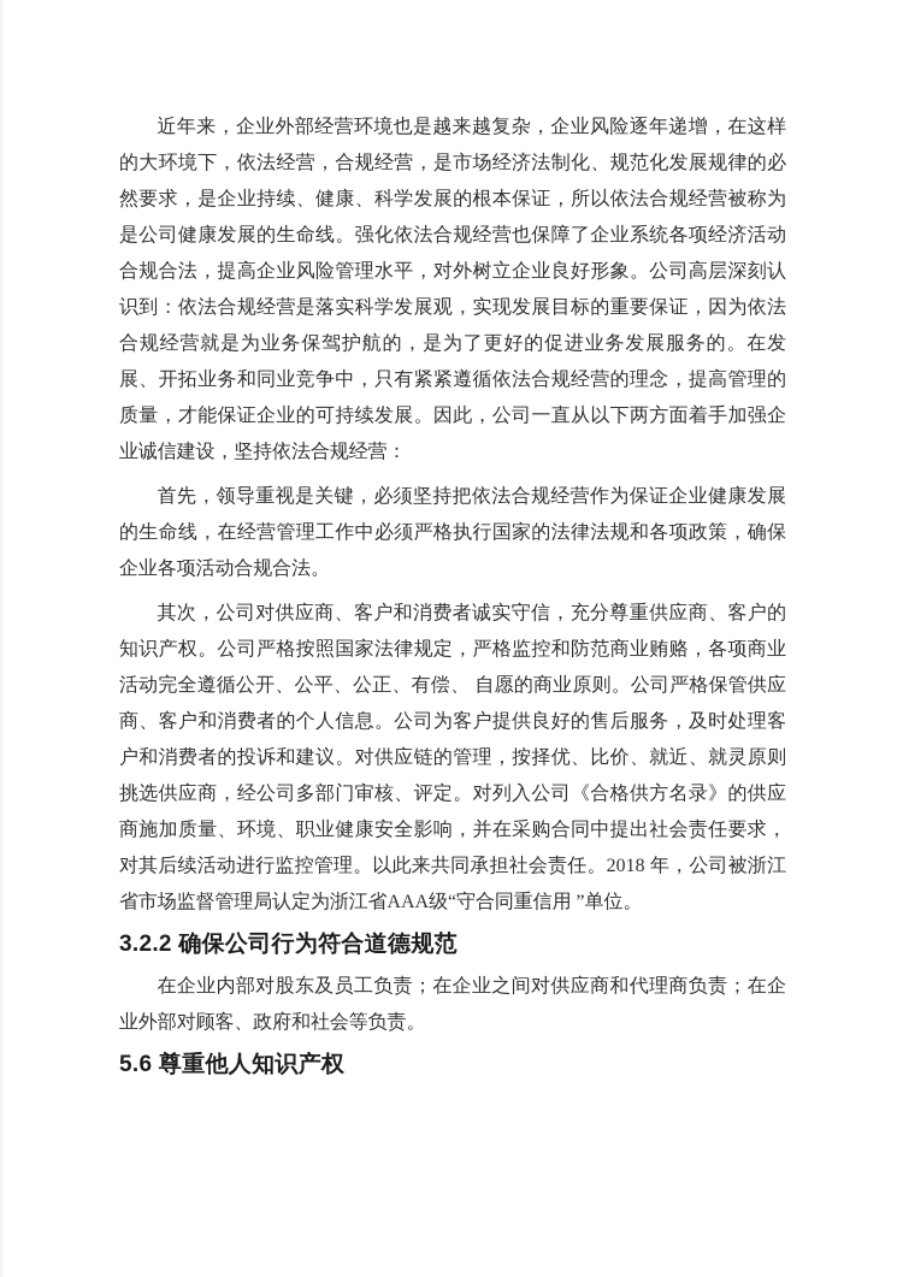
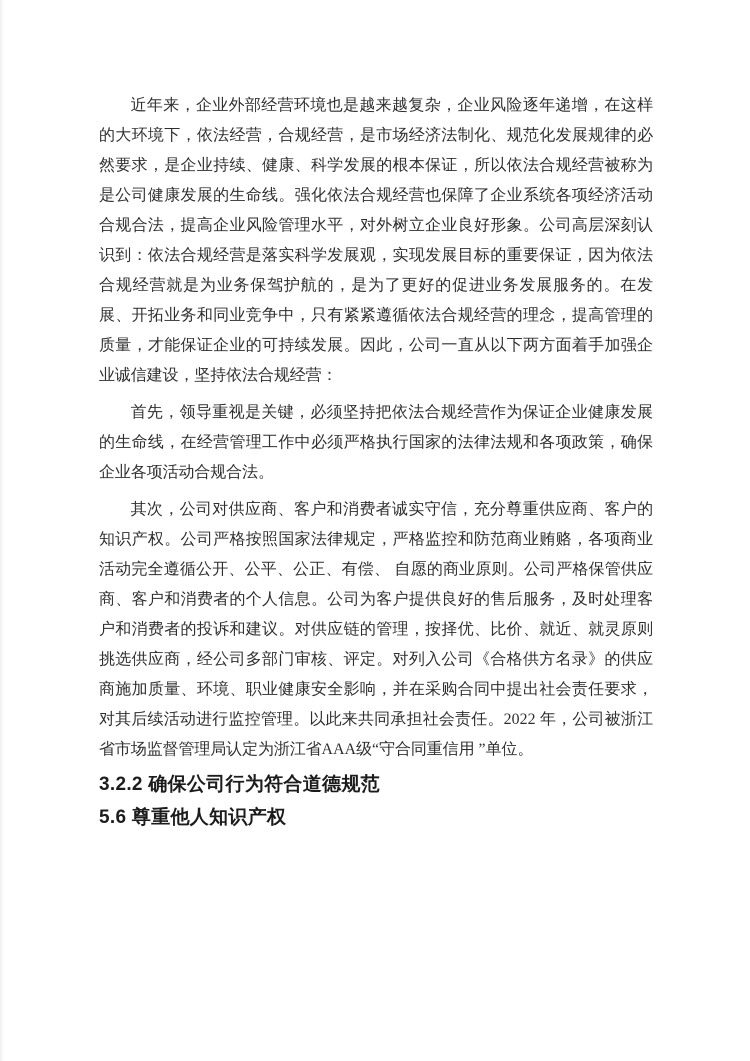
  近年来，企业外部经营环境也是越来越复杂，企业风险逐年递增，在这样的大环境下，依法经营，合规经营，是市场经济法制化、规范化发展规律的必然要求，是企业持续、健康、科学发展的根本保证，所以依法合规经营被称为是公司健康发展的生命线。强化依法合规经营也保障了企业系统各项经济活动合规合法，提高企业风险管理水平，对外树立企业良好形象。公司高层深刻认识到：依法合规经营是落实科学发展观，实现发展目标的重要保证，因为依法合规经营就是为业务保驾护航的，是为了更好的促进业务发展服务的。在发展、开拓业务和同业竞争中，只有紧紧遵循依法合规经营的理念，提高管理的质量，才能保证企业的可持续发展。因此，公司一直从以下两方面着手加强企业诚信建设，坚持依法合规经营：
  首先，领导重视是关键，必须坚持把依法合规经营作为保证企业健康发展的生命线，在经营管理工作中必须严格执行国家的法律法规和各项政策，确保企业各项活动合规合法。
- 其次，公司对供应商、客户和消费者诚实守信，充分尊重供应商、客户的知识产权。公司严格按照国家法律规定，严格监控和防范商业贿赂，各项商业活动完全遵循公开、公平、公正、有偿、 自愿的商业原则。公司严格保管供应商、客户和消费者的个人信息。公司为客户提供良好的售后服务，及时处理客户和消费者的投诉和建议。对供应链的管理，按择优、比价、就近、就灵原则挑选供应商，经公司多部门审核、评定。对列入公司《合格供方名录》的供应商施加质量、环境、职业健康安全影响，并在采购合同中提出社会责任要求，对其后续活动进行监控管理。以此来共同承担社会责任。2018 年，公司被浙江省市场监督管理局认定为浙江省AAA级“守合同重信用 ”单位。
+ 其次，公司对供应商、客户和消费者诚实守信，充分尊重供应商、客户的知识产权。公司严格按照国家法律规定，严格监控和防范商业贿赂，各项商业活动完全遵循公开、公平、公正、有偿、 自愿的商业原则。公司严格保管供应商、客户和消费者的个人信息。公司为客户提供良好的售后服务，及时处理客户和消费者的投诉和建议。对供应链的管理，按择优、比价、就近、就灵原则挑选供应商，经公司多部门审核、评定。对列入公司《合格供方名录》的供应商施加质量、环境、职业健康安全影响，并在采购合同中提出社会责任要求，对其后续活动进行监控管理。以此来共同承担社会责任。2022 年，公司被浙江省市场监督管理局认定为浙江省AAA级“守合同重信用 ”单位。
  3.2.2 确保公司行为符合道德规范
- 在企业内部对股东及员工负责；在企业之间对供应商和代理商负责；在企业外部对顾客、政府和社会等负责。
  5.6 尊重他人知识产权
